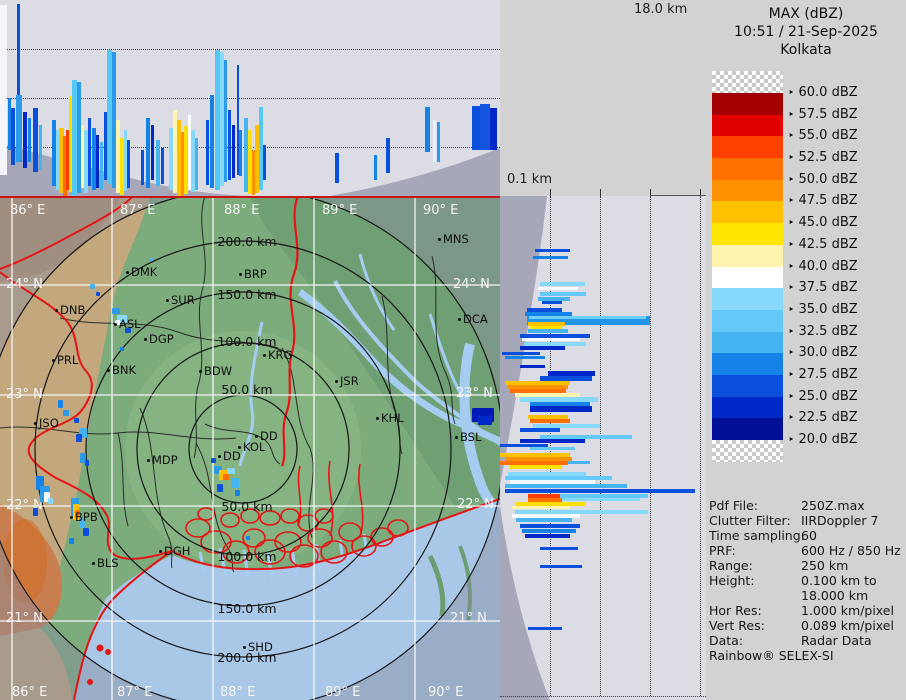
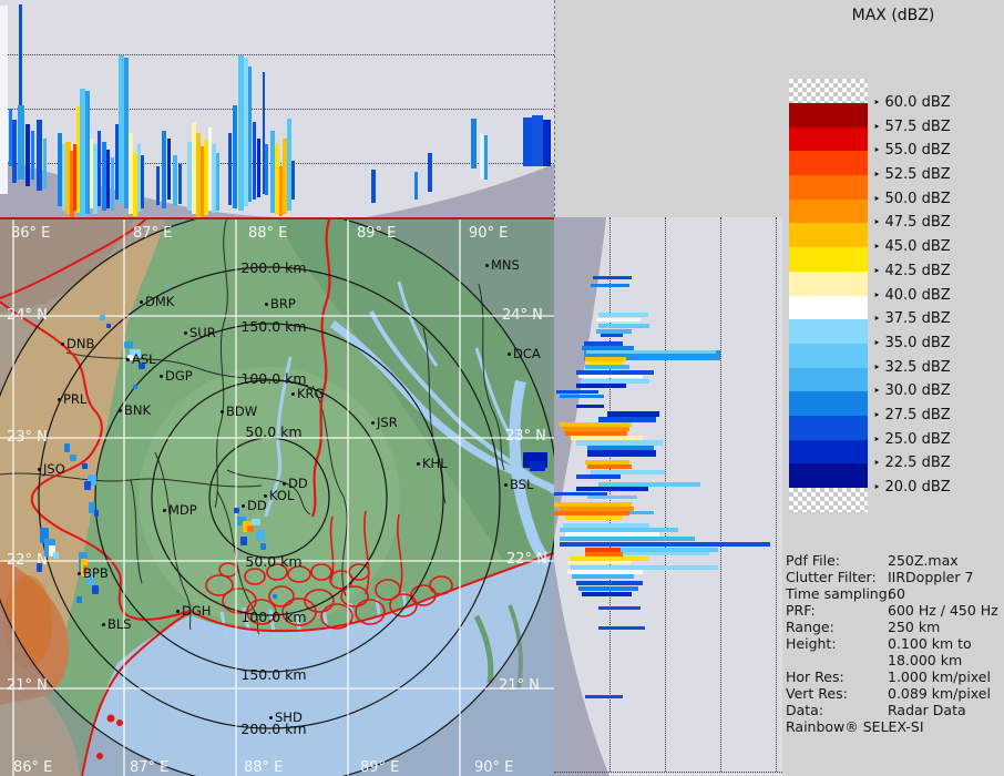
- 18.0 km
- 0.1 km
  86° E
  87° E
  88° E
  89° E
  90° E
  86° E
  87° E
  88° E
  89° E
  90° E
  24° N
  23° N
  22° N
  21° N
  24° N
  23° N
  22° N
  21° N
  200.0 km
  150.0 km
  100.0 km
  50.0 km
  50.0 km
  100.0 km
  150.0 km
  200.0 km
  DMK
  SUR
  DNB
  ASL
  DGP
  PRL
  BNK
  BDW
  BRP
  KRG
  JSR
  MNS
  DCA
  KHL
  BSL
  JSO
  MDP
  BPB
  BLS
  DGH
  SHD
  DD
  KOL
  DD
  MAX (dBZ)
- 10:51 / 21-Sep-2025
- Kolkata
  60.0 dBZ
  57.5 dBZ
  55.0 dBZ
  52.5 dBZ
  50.0 dBZ
  47.5 dBZ
  45.0 dBZ
  42.5 dBZ
  40.0 dBZ
  37.5 dBZ
  35.0 dBZ
  32.5 dBZ
  30.0 dBZ
  27.5 dBZ
  25.0 dBZ
  22.5 dBZ
  20.0 dBZ
  Pdf File:
  250Z.max
  Clutter Filter:
  IIRDoppler 7
  Time sampling:
  60
  PRF:
- 600 Hz / 850 Hz
+ 600 Hz / 450 Hz
  Range:
  250 km
  Height:
  0.100 km to
  18.000 km
  Hor Res:
  1.000 km/pixel
  Vert Res:
  0.089 km/pixel
  Data:
  Radar Data
  Rainbow® SELEX-SI
